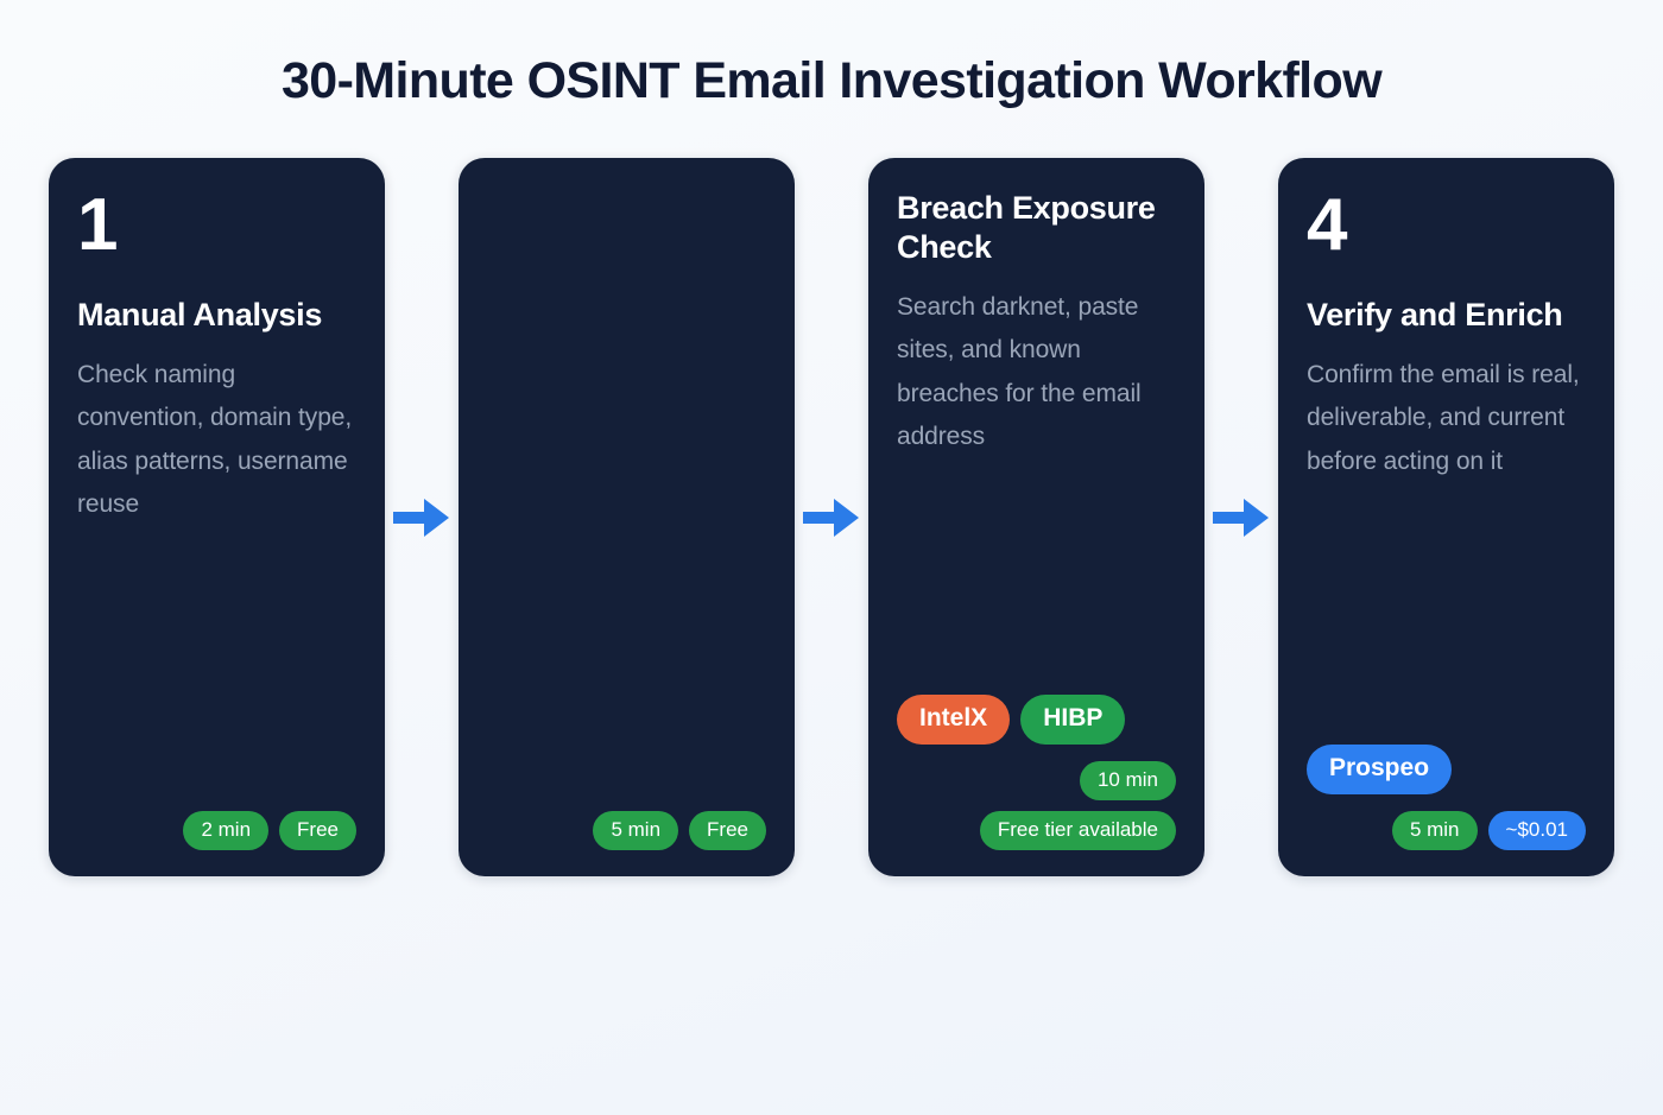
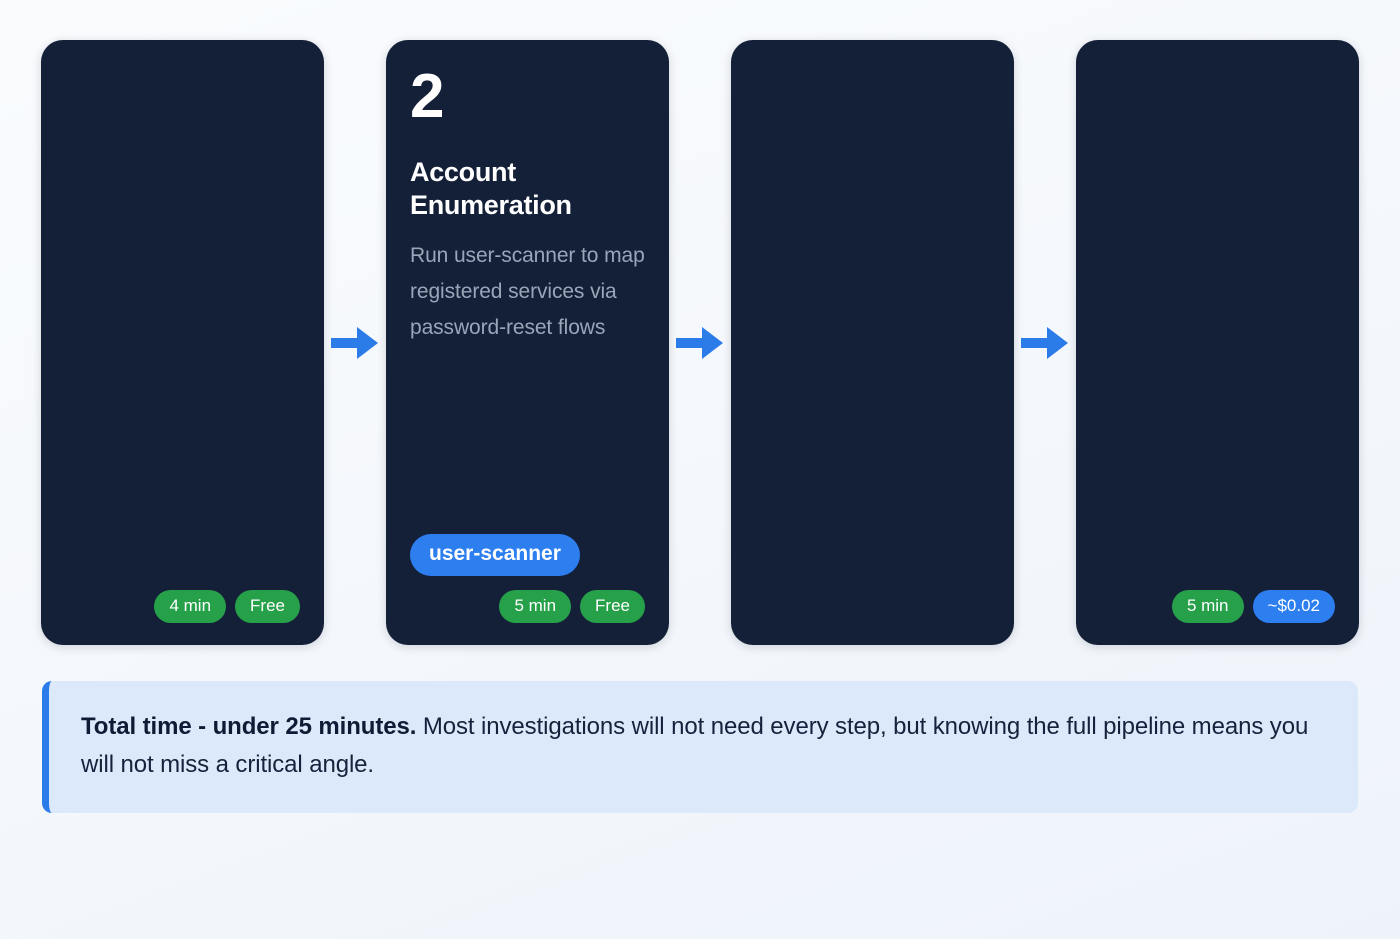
- 30-Minute OSINT Email Investigation Workflow
- 1
- Manual Analysis
- Check naming convention, domain type, alias patterns, username reuse
- 2 min
+ 4 min
  Free
+ 2
+ Account Enumeration
+ Run user-scanner to map registered services via password-reset flows
+ user-scanner
  5 min
  Free
- Breach Exposure Check
- Search darknet, paste sites, and known breaches for the email address
- IntelX
- HIBP
- 10 min
- Free tier available
- 4
- Verify and Enrich
- Confirm the email is real, deliverable, and current before acting on it
- Prospeo
  5 min
- ~$0.01
+ ~$0.02
+ Total time - under 25 minutes. Most investigations will not need every step, but knowing the full pipeline means you will not miss a critical angle.
